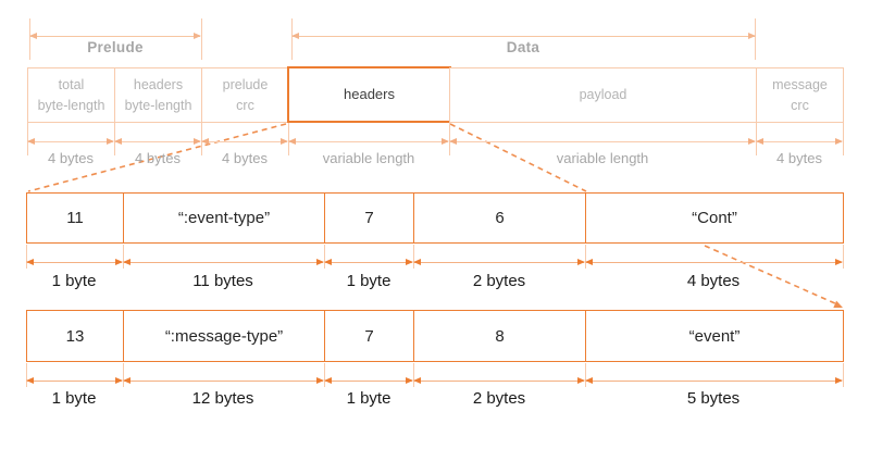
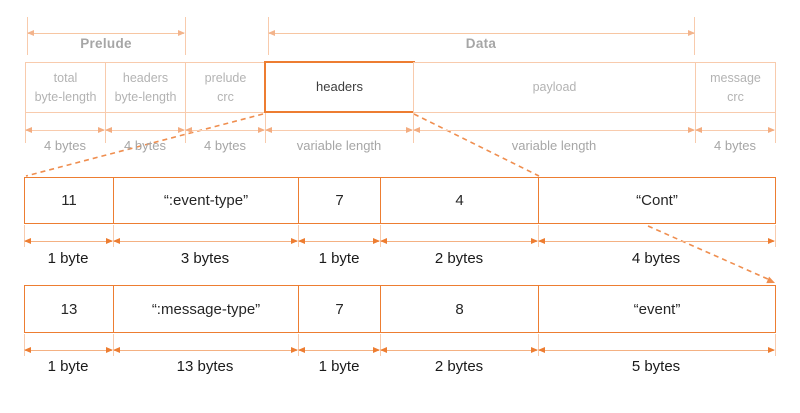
  Prelude
  Data
  total
  byte-length
  headers
  byte-length
  prelude
  crc
  headers
  payload
  message
  crc
  4 bytes
  4 bytes
  4 bytes
  variable length
  variable length
  4 bytes
  11
  “:event-type”
  7
- 6
+ 4
  “Cont”
  1 byte
- 11 bytes
+ 3 bytes
  1 byte
  2 bytes
  4 bytes
  13
  “:message-type”
  7
  8
  “event”
  1 byte
- 12 bytes
+ 13 bytes
  1 byte
  2 bytes
  5 bytes
